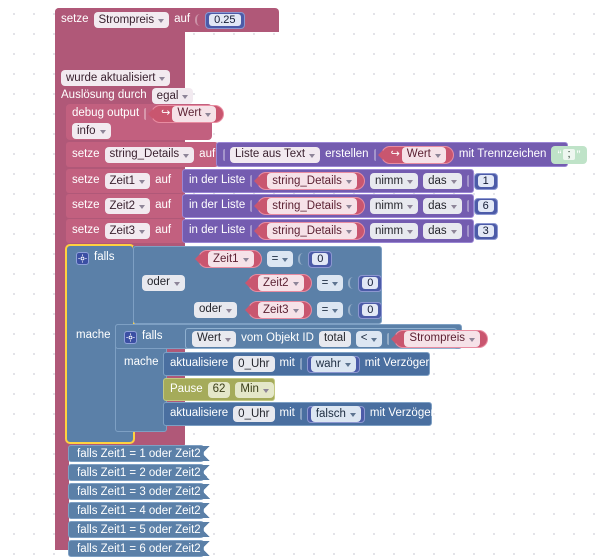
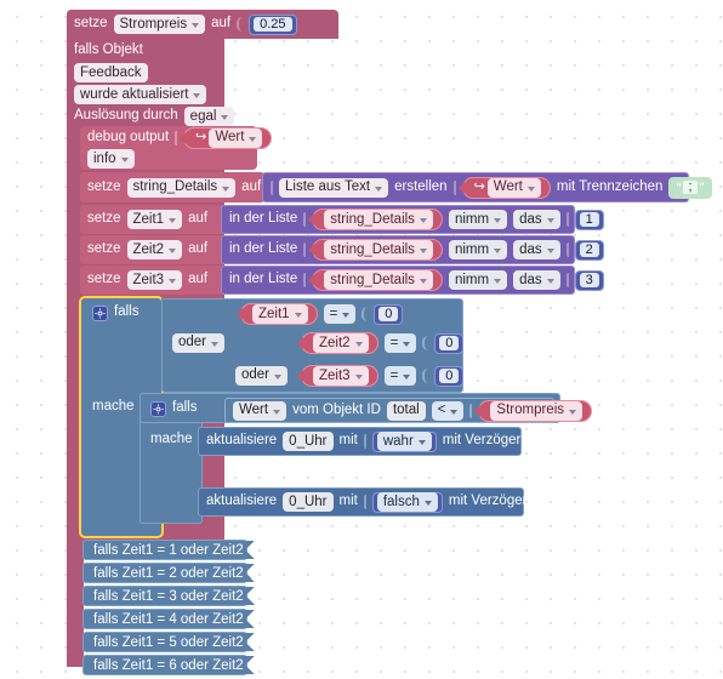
  setze
  Strompreis
  auf
  0.25
+ falls Objekt
+ Feedback
  wurde aktualisiert
  Auslösung durch
  egal
  debug output
  ↪
  Wert
  info
  setze
  string_Details
  auf
  Liste aus Text
  erstellen
  ↪
  Wert
  mit Trennzeichen
  “
  ;
  ”
  setze
  Zeit1
  auf
  in der Liste
  string_Details
  nimm
  das
  1
  . Element
  setze
  Zeit2
  auf
  in der Liste
  string_Details
  nimm
  das
- 6
+ 2
  setze
  Zeit3
  auf
  in der Liste
  string_Details
  nimm
  das
  3
  . Element
  falls
  Zeit1
  =
  0
  oder
  Zeit2
  =
  0
  oder
  Zeit3
  =
  0
  mache
  falls
  Wert
  vom Objekt ID
  total
  <
  Strompreis
  mache
  aktualisiere
  0_Uhr
  mit
  wahr
  mit Verzögerung
- Pause
- 62
- Min
  aktualisiere
  0_Uhr
  mit
  falsch
  mit Verzögerung
  falls Zeit1 = 1 oder Zeit2.
  falls Zeit1 = 2 oder Zeit2.
  falls Zeit1 = 3 oder Zeit2.
  falls Zeit1 = 4 oder Zeit2.
  falls Zeit1 = 5 oder Zeit2.
  falls Zeit1 = 6 oder Zeit2.
